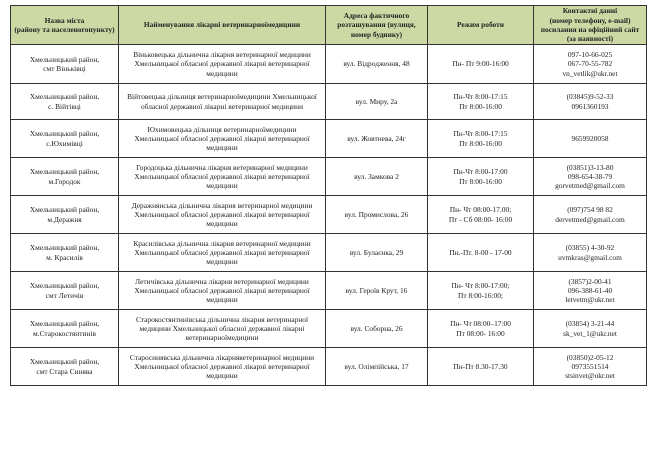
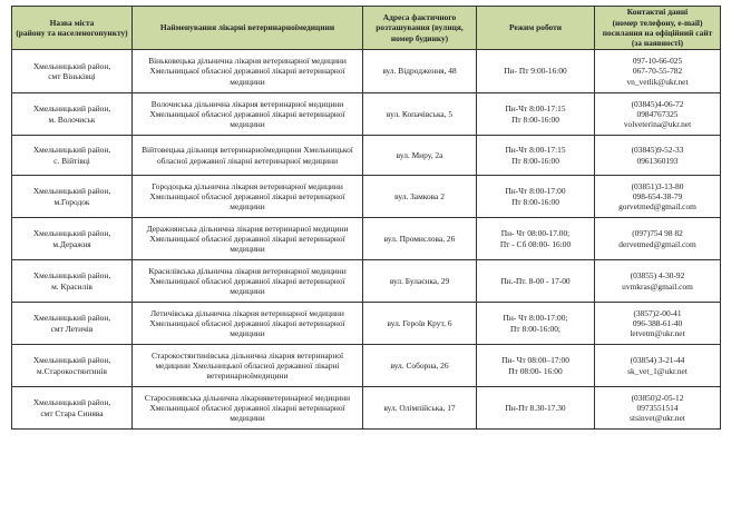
  Назва міста(району та населеногопункту)	Найменування лікарні ветеринарноїмедицини	Адреса фактичногорозташування (вулиця,номер будинку)	Режим роботи	Контактні данні(номер телефону, e-mail)посилання на офіційний сайт(за наявності)
  Хмельницький район,смт Віньківці	Віньковецька дільнична лікарня ветеринарної медициниХмельницької обласної державної лікарні ветеринарноїмедицини	вул. Відродження, 48	Пн- Пт 9:00-16:00	097-10-66-025067-70-55-782vn_vetlik@ukr.net
+ Хмельницький район,м. Волочиськ	Волочиська дільнична лікарня ветеринарної медициниХмельницької обласної державної лікарні ветеринарноїмедицини	вул. Копачівська, 5	Пн-Чт 8:00-17:15Пт 8:00-16:00	(03845)4-06-720984767325volveterina@ukr.net
  Хмельницький район,с. Війтівці	Війтовецька дільниця ветеринарноїмедицини Хмельницькоїобласної державної лікарні ветеринарної медицини	вул. Миру, 2а	Пн-Чт 8:00-17:15Пт 8:00-16:00	(03845)9-52-330961360193
- Хмельницький район,с.Юхимівці	Юхимовецька дільниця ветеринарноїмедициниХмельницької обласної державної лікарні ветеринарноїмедицини	вул. Жовтнева, 24г	Пн-Чт 8:00-17:15Пт 8:00-16:00	9659920058
  Хмельницький район,м.Городок	Городоцька дільнична лікарня ветеринарної медициниХмельницької обласної державної лікарні ветеринарноїмедицини	вул. Замкова 2	Пн-Чт 8:00-17:00Пт 8:00-16:00	(03851)3-13-80098-654-38-79gorvetmed@gmail.com
  Хмельницький район,м.Деражня	Деражнянська дільнична лікарня ветеринарної медициниХмельницької обласної державної лікарні ветеринарноїмедицини	вул. Промислова, 26	Пн- Чт 08:00-17.00;Пт - Сб 08:00- 16:00	(097)754 98 82dervetmed@gmail.com
  Хмельницький район,м. Красилів	Красилівська дільнична лікарня ветеринарної медициниХмельницької обласної державної лікарні ветеринарноїмедицини	вул. Булаєнка, 29	Пн.-Пт. 8-00 - 17-00	(03855) 4-30-92uvmkras@gmail.com
- Хмельницький район,смт Летичів	Летичівська дільнична лікарня ветеринарної медициниХмельницької обласної державної лікарні ветеринарноїмедицини	вул. Героїв Крут, 16	Пн- Чт 8:00-17:00;Пт 8:00-16:00;	(3857)2-00-41096-388-61-40letvetm@ukr.net
+ Хмельницький район,смт Летичів	Летичівська дільнична лікарня ветеринарної медициниХмельницької обласної державної лікарні ветеринарноїмедицини	вул. Героїв Крут, 6	Пн- Чт 8:00-17:00;Пт 8:00-16:00;	(3857)2-00-41096-388-61-40letvetm@ukr.net
  Хмельницький район,м.Старокостянтинів	Старокостянтинівська дільнична лікарня ветеринарноїмедицини Хмельницької обласної державної лікарніветеринарноїмедицини	вул. Соборна, 26	Пн- Чт 08:00–17:00Пт 08:00- 16:00	(03854) 3-21-44sk_vet_1@ukr.net
  Хмельницький район,смт Стара Синява	Старосинявська дільнична лікарнявeтеринарної медициниХмельницької обласної державної лікарні ветеринарноїмедицини	вул. Олімпійська, 17	Пн-Пт 8.30-17.30	(03850)2-05-120973551514stsinvet@ukr.net
